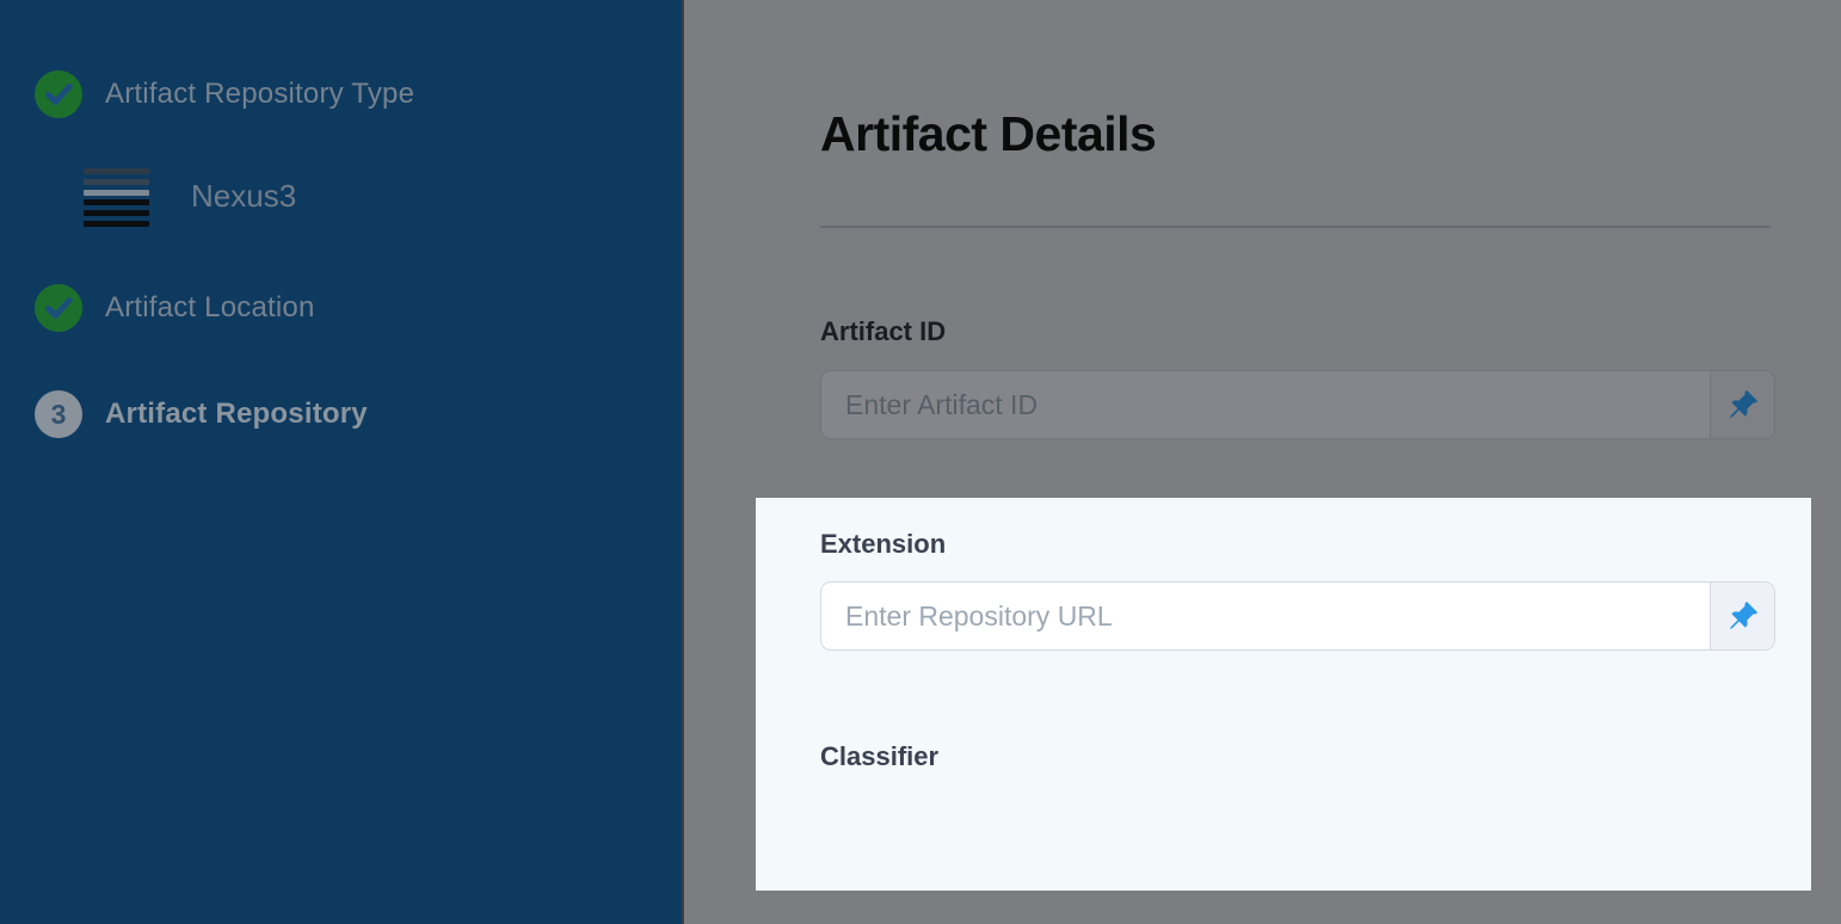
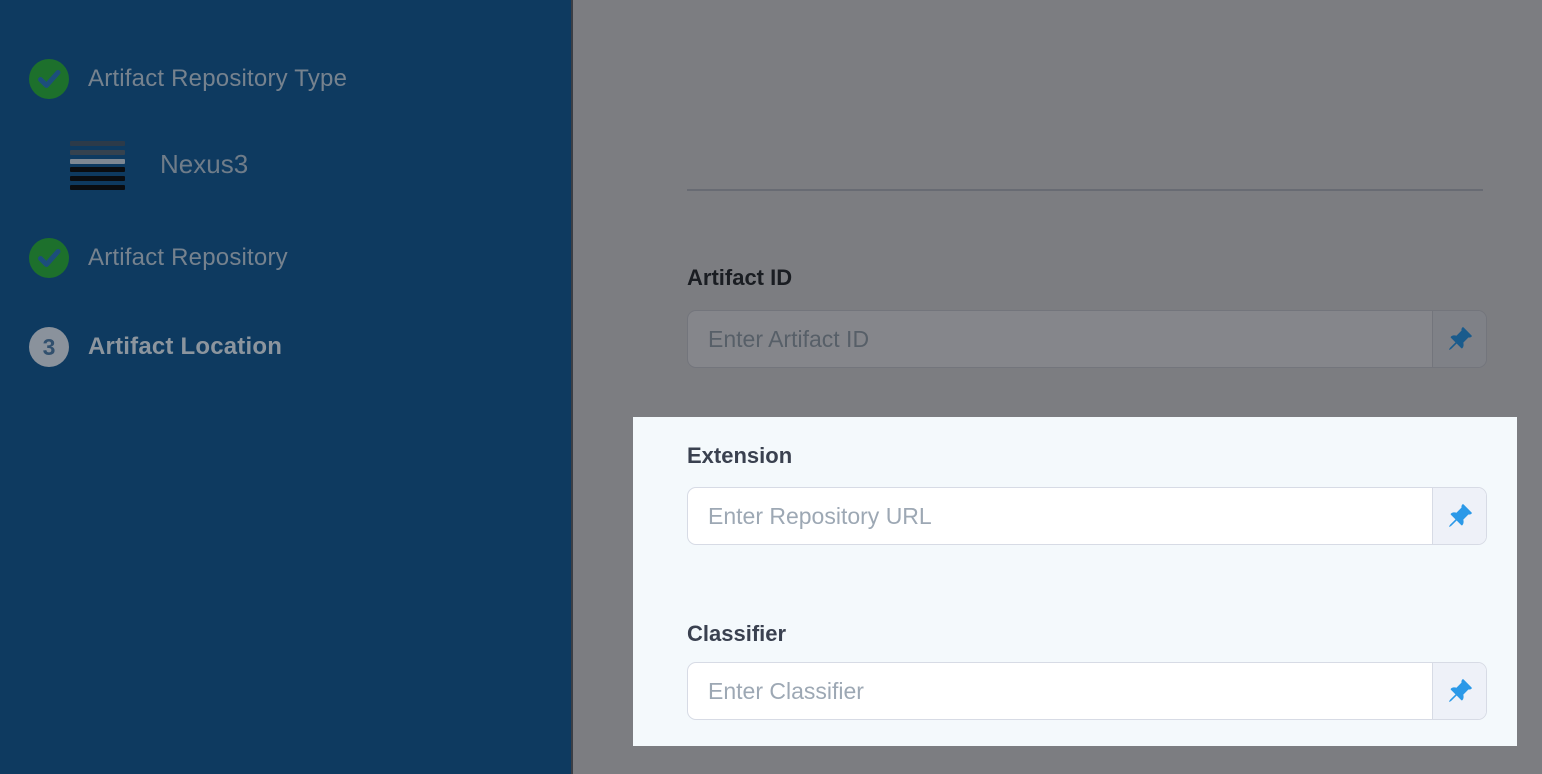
  Artifact Repository Type
  Nexus3
- Artifact Location
+ Artifact Repository
  3
- Artifact Repository
+ Artifact Location
- Artifact Details
  Artifact ID
  Enter Artifact ID
  Extension
  Enter Repository URL
  Classifier
+ Enter Classifier
